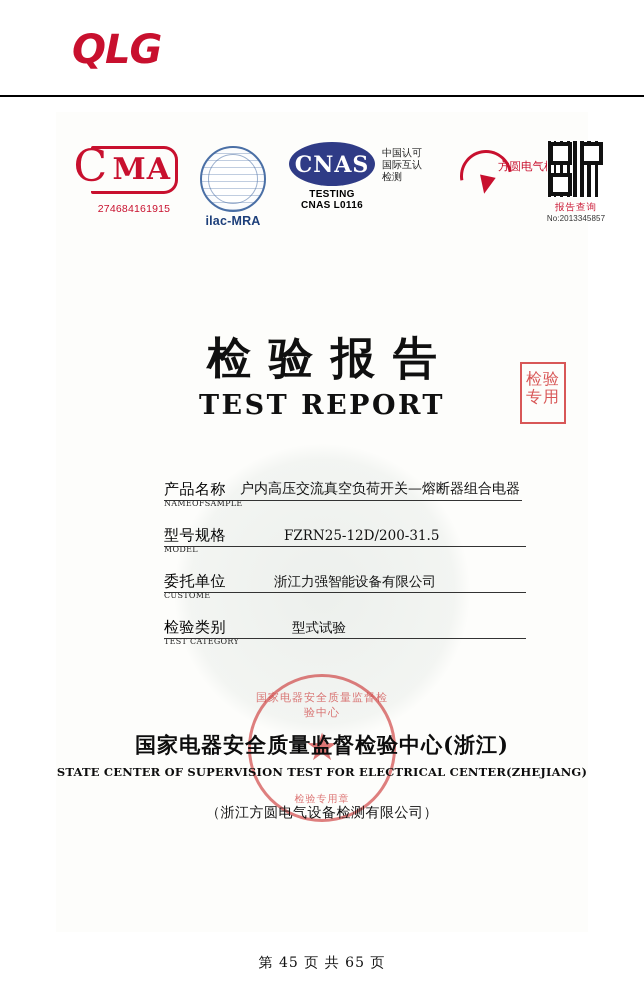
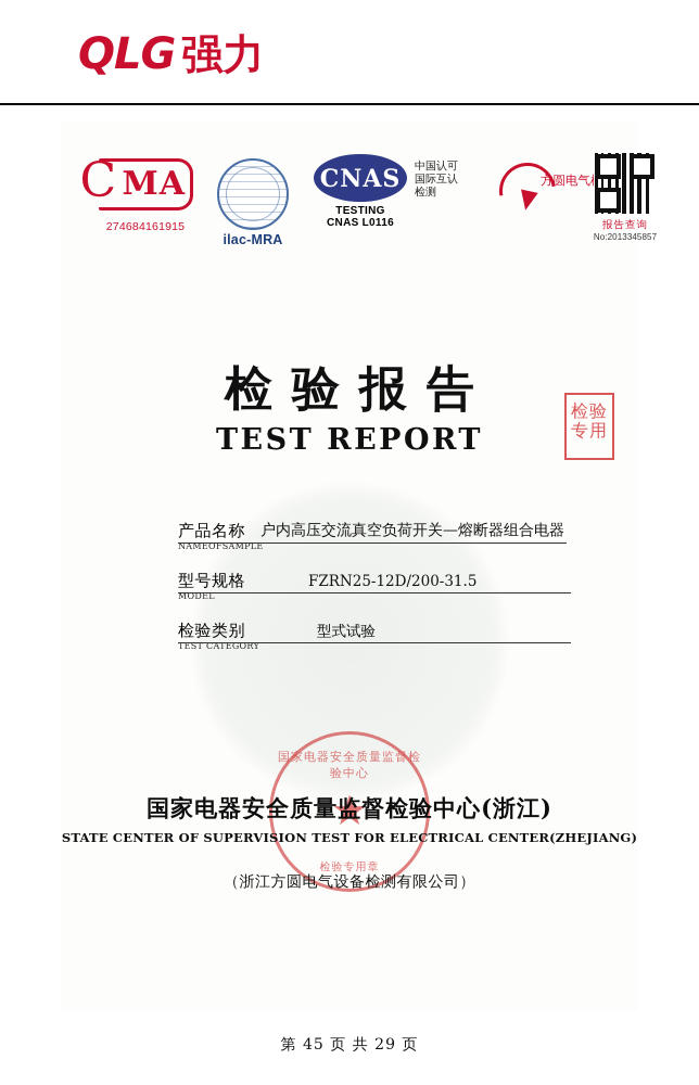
  QLG
+ 强力
  C
  MA
  274684161915
  ilac-MRA
  CNAS
  TESTING
  CNAS L0116
  中国认可
  国际互认
  检测
  报告查询
  No:2013345857
  检验报告
  TEST REPORT
  检验专用
  产品名称
  NAMEOFSAMPLE
  户内高压交流真空负荷开关—熔断器组合电器
  型号规格
  MODEL
  FZRN25-12D/200-31.5
- 委托单位
- CUSTOME
- 浙江力强智能设备有限公司
  检验类别
  TEST CATEGORY
  型式试验
  国家电器安全质量监督检验中心
  ★
  检验专用章
  国家电器安全质量监督检验中心(浙江)
  STATE CENTER OF SUPERVISION TEST FOR ELECTRICAL CENTER(ZHEJIANG)
  （浙江方圆电气设备检测有限公司）
- 第 45 页 共 65 页
+ 第 45 页 共 29 页
